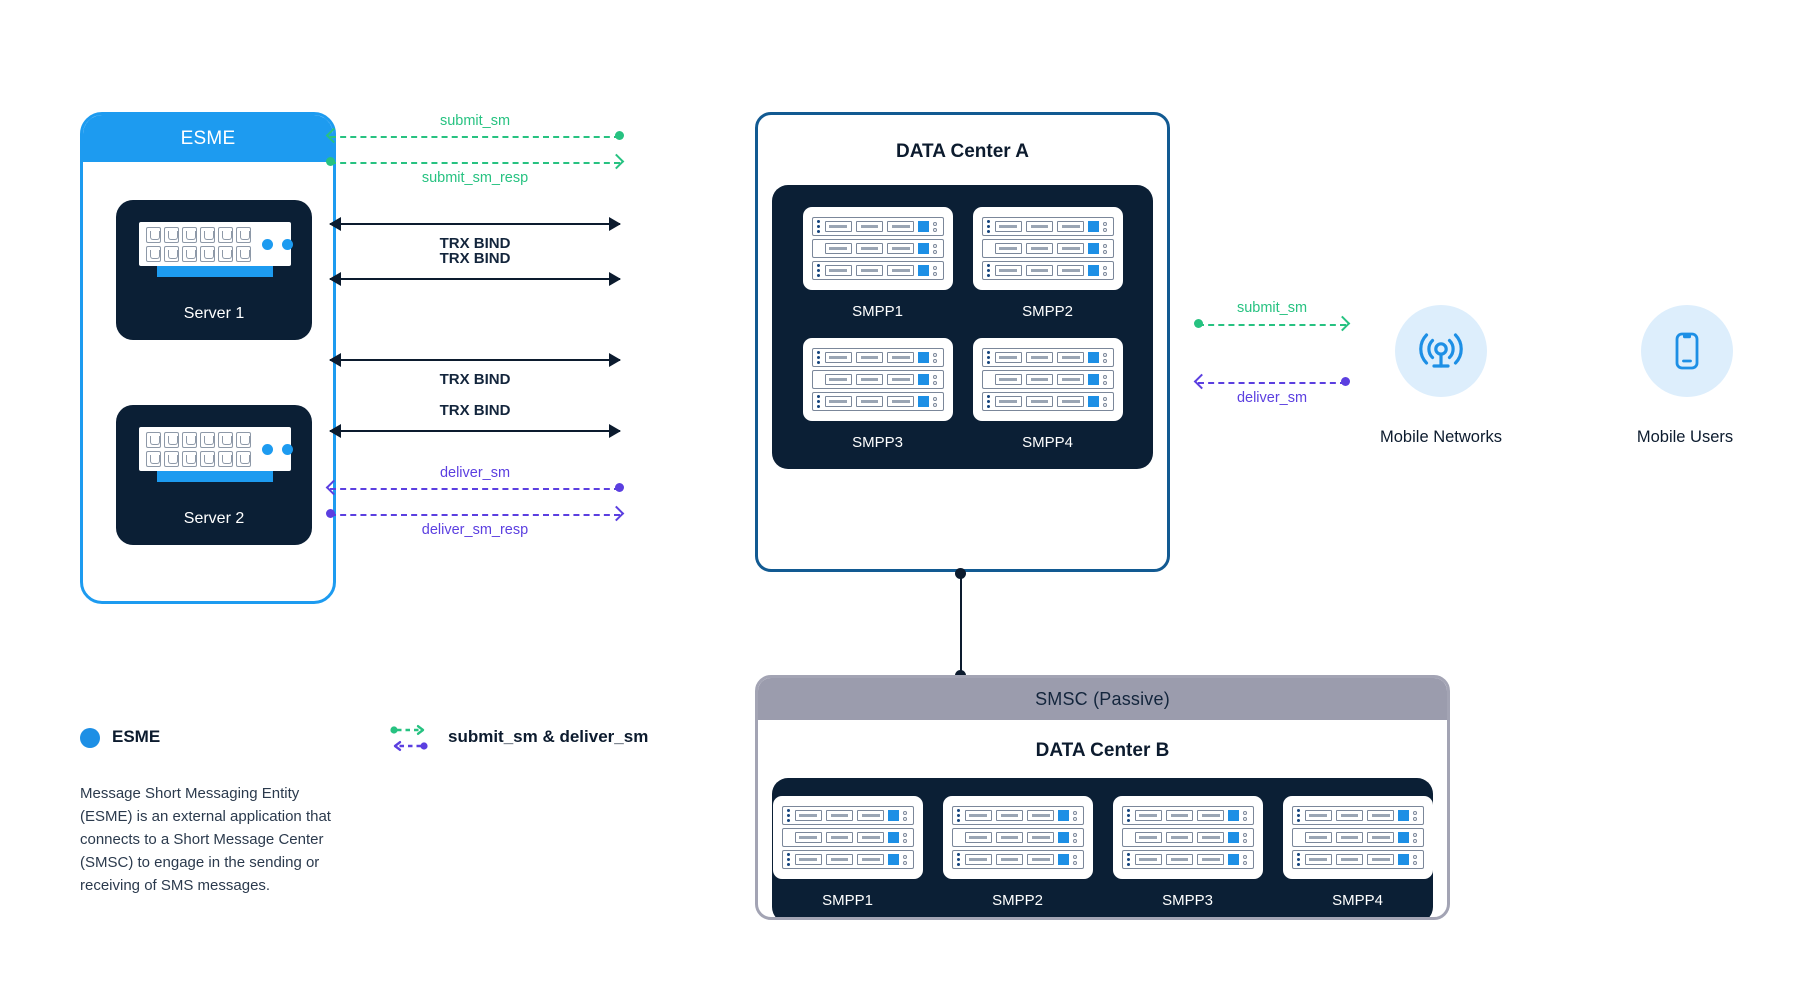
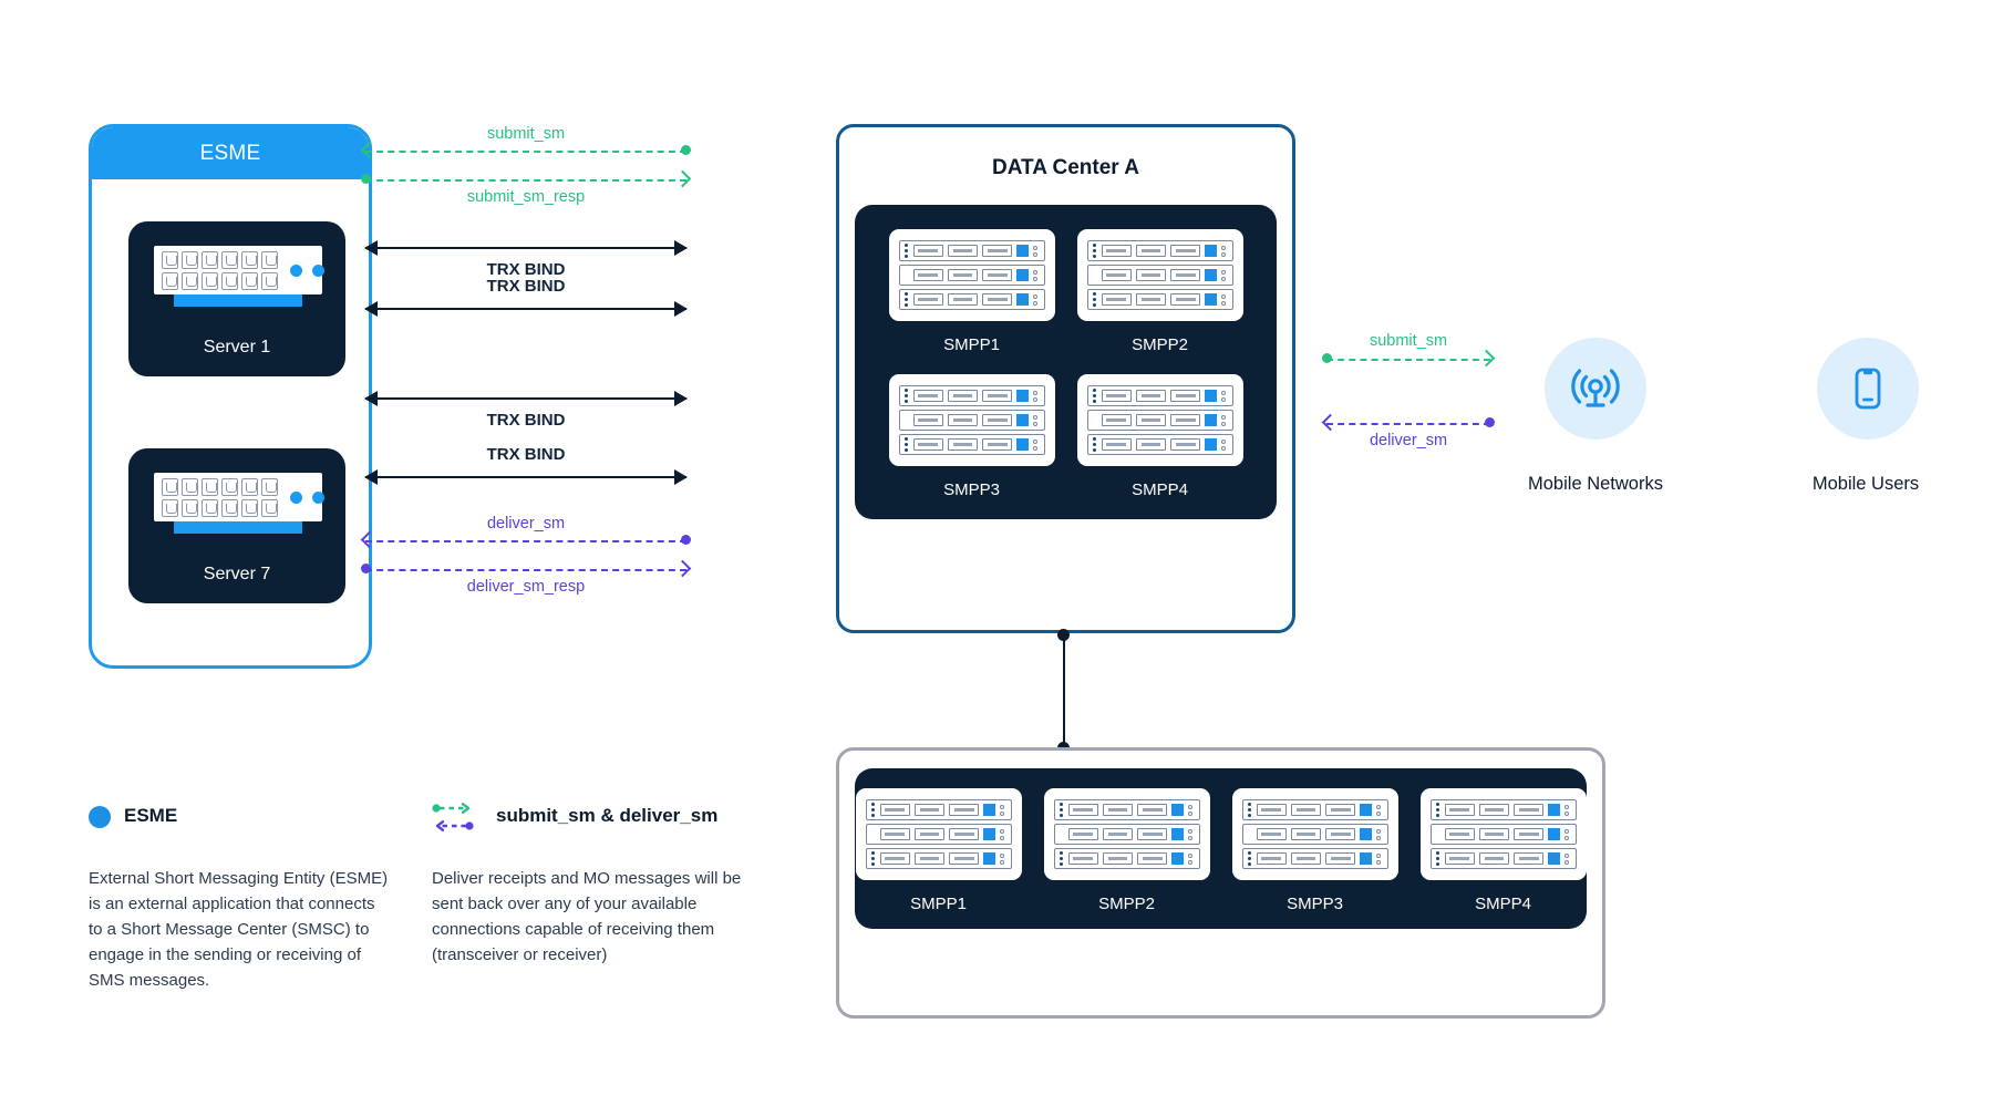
  ESME
  Server 1
- Server 2
+ Server 7
  submit_sm
  submit_sm_resp
  TRX BIND
  TRX BIND
  TRX BIND
  TRX BIND
  deliver_sm
  deliver_sm_resp
  DATA Center A
  SMPP1
  SMPP2
  SMPP3
  SMPP4
- SMSC (Passive)
- DATA Center B
  SMPP1
  SMPP2
  SMPP3
  SMPP4
  submit_sm
  deliver_sm
  Mobile Networks
  Mobile Users
  ESME
- Message Short Messaging Entity (ESME) is an external application that connects to a Short Message Center (SMSC) to engage in the sending or receiving of SMS messages.
+ External Short Messaging Entity (ESME) is an external application that connects to a Short Message Center (SMSC) to engage in the sending or receiving of SMS messages.
  submit_sm & deliver_sm
+ Deliver receipts and MO messages will be sent back over any of your available connections capable of receiving them (transceiver or receiver)
